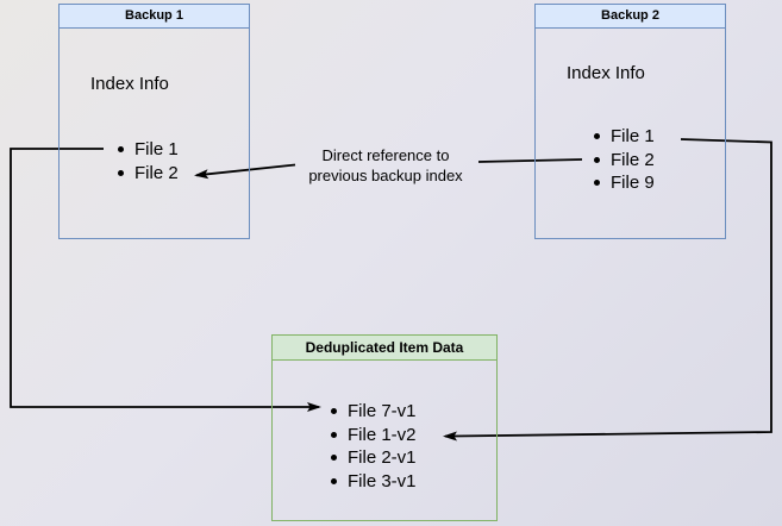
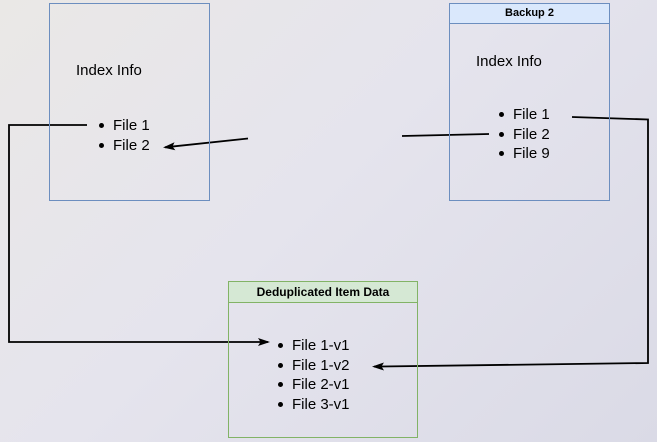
- Backup 1
  Index Info
  File 1
  File 2
  Backup 2
  Index Info
  File 1
  File 2
  File 9
  Deduplicated Item Data
- File 7-v1
+ File 1-v1
  File 1-v2
  File 2-v1
  File 3-v1
- Direct reference to
- previous backup index
